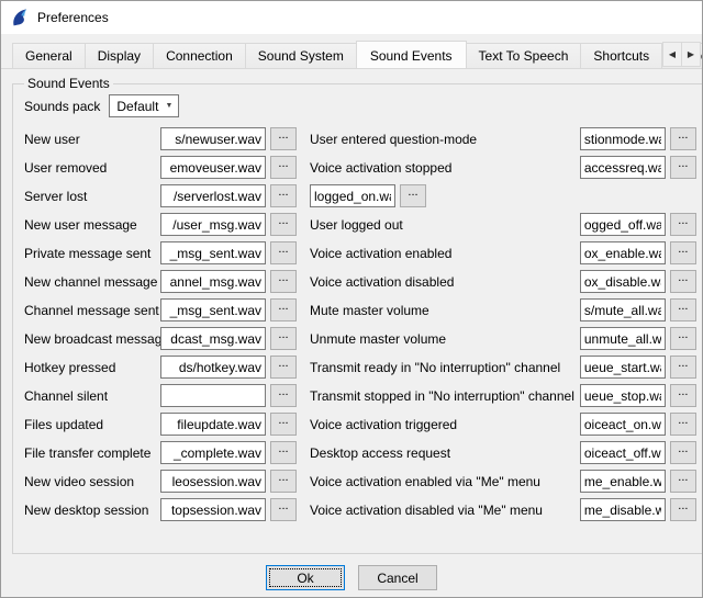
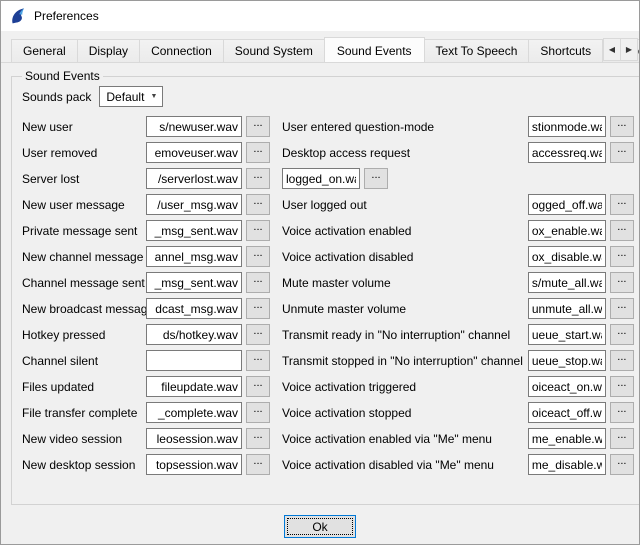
  Preferences
  General
  Display
  Connection
  Sound System
  Sound Events
  Text To Speech
  Shortcuts
  ◀
  ▶
  Sound Events
  Sounds pack
  Default
  New user
  s/newuser.wav
  ...
  User removed
  emoveuser.wav
  ...
  Server lost
  /serverlost.wav
  ...
  New user message
  /user_msg.wav
  ...
  Private message sent
  _msg_sent.wav
  ...
  New channel message
  annel_msg.wav
  ...
  Channel message sent
  _msg_sent.wav
  ...
  New broadcast messag
  dcast_msg.wav
  ...
  Hotkey pressed
  ds/hotkey.wav
  ...
  Channel silent
  ...
  Files updated
  fileupdate.wav
  ...
  File transfer complete
  _complete.wav
  ...
  New video session
  leosession.wav
  ...
  New desktop session
  topsession.wav
  ...
  User entered question-mode
  stionmode.w
  ...
- Voice activation stopped
+ Desktop access request
  accessreq.w
  ...
  logged_on.w
  ...
  User logged out
  ogged_off.wa
  ...
  Voice activation enabled
  ox_enable.w
  ...
  Voice activation disabled
  ox_disable.w
  ...
  Mute master volume
  s/mute_all.w
  ...
  Unmute master volume
  unmute_all.w
  ...
  Transmit ready in "No interruption" channel
  ueue_start.w
  ...
  Transmit stopped in "No interruption" channel
  ueue_stop.w
  ...
  Voice activation triggered
  oiceact_on.w
  ...
- Desktop access request
+ Voice activation stopped
  oiceact_off.w
  ...
  Voice activation enabled via "Me" menu
  me_enable.w
  ...
  Voice activation disabled via "Me" menu
  me_disable.w
  ...
  Ok
- Cancel
